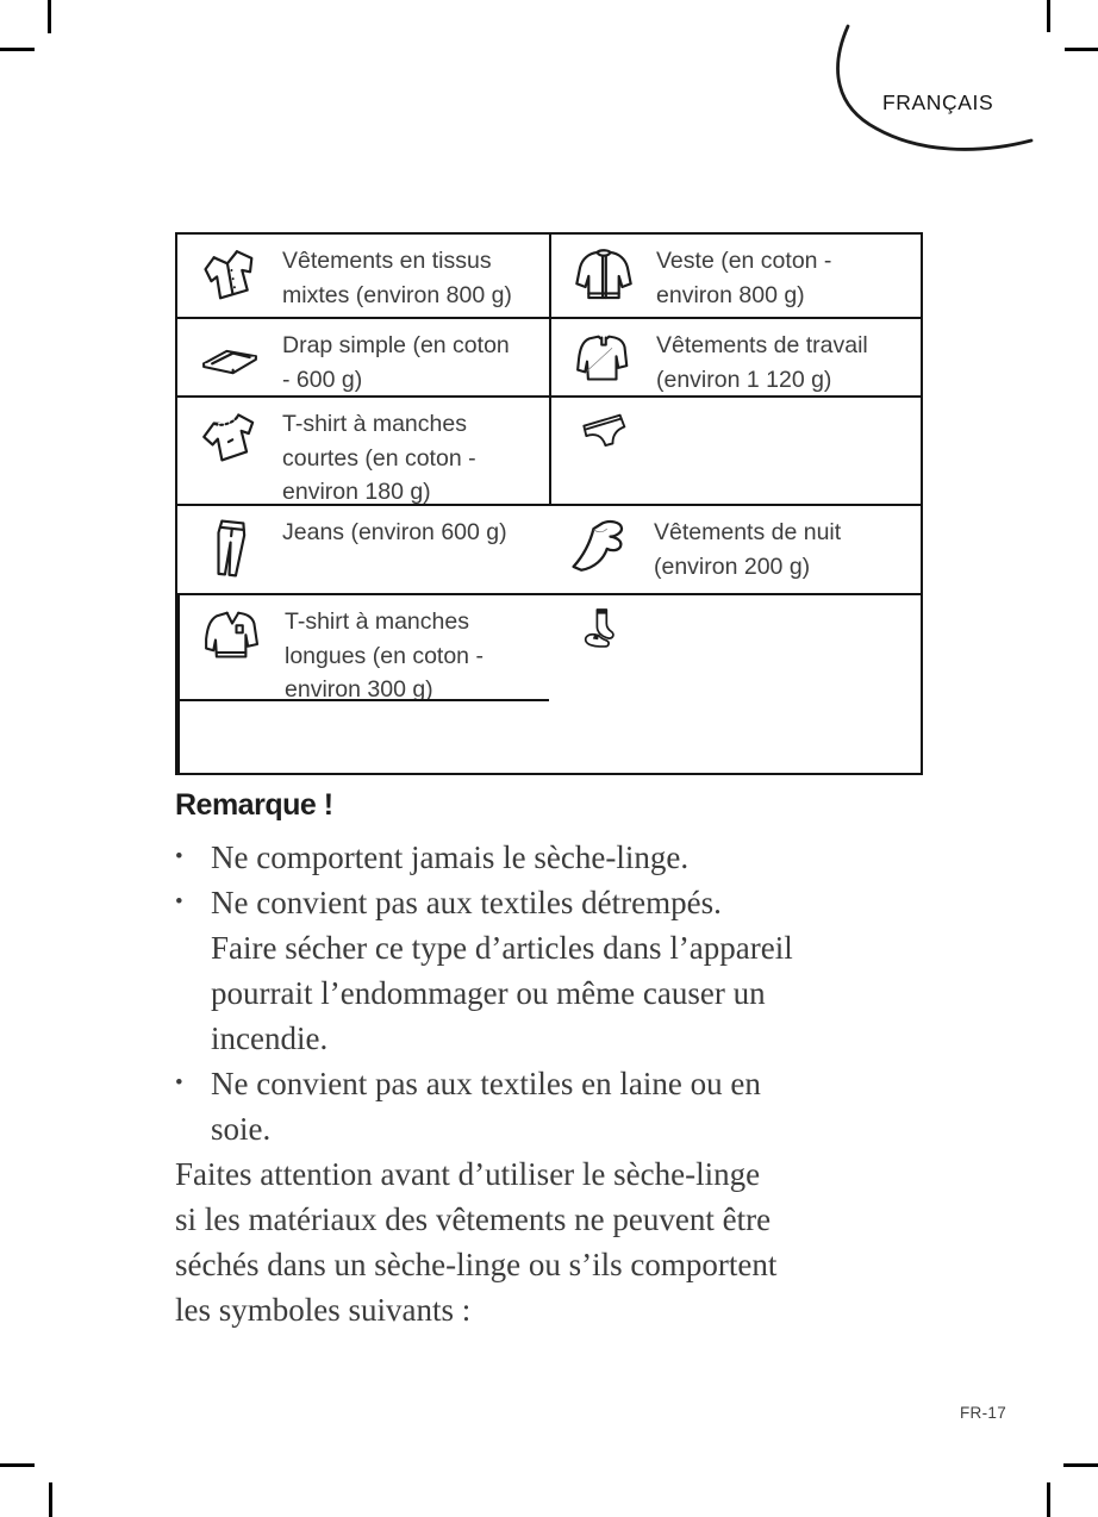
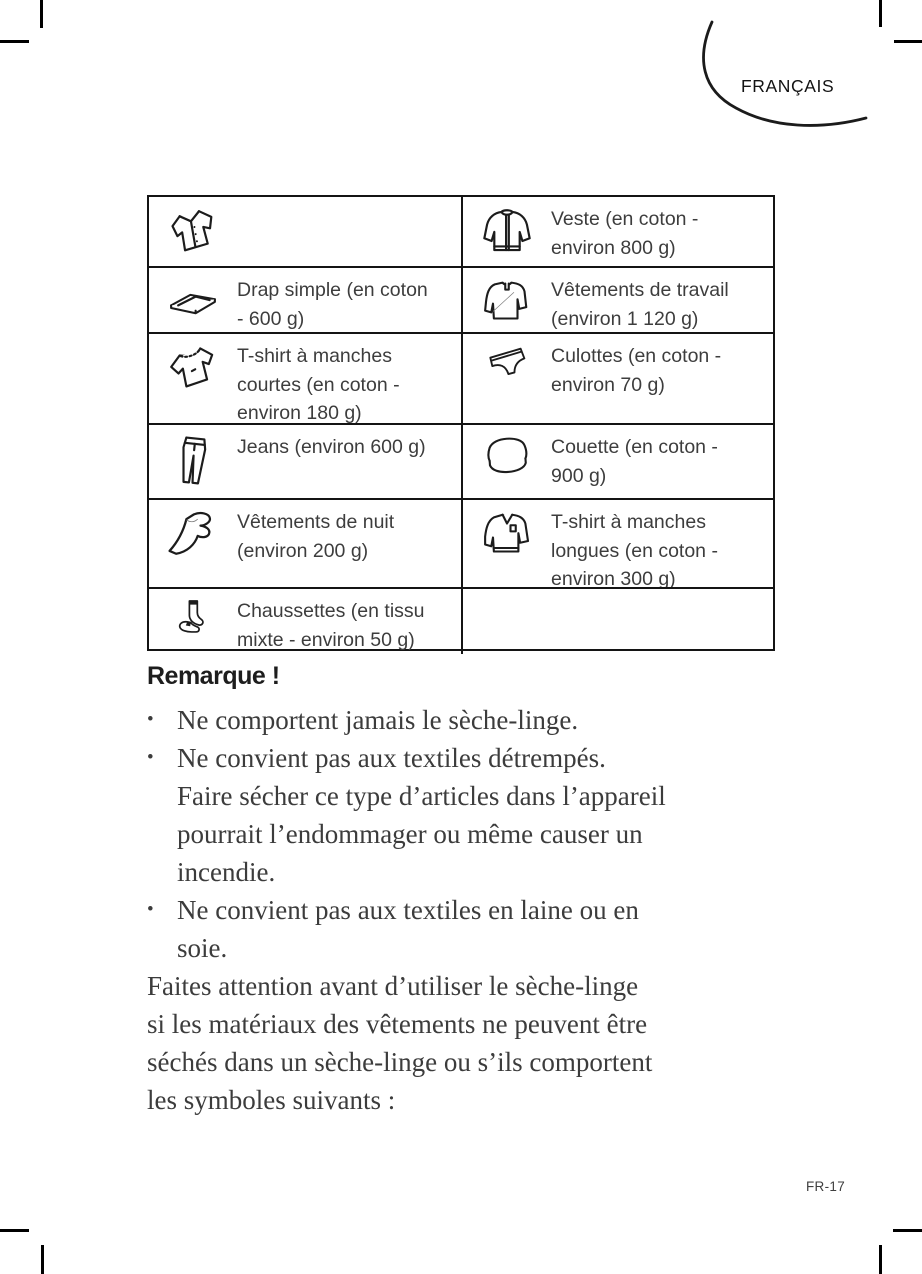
  FRANÇAIS
- Vêtements en tissus
- mixtes (environ 800 g)
  Veste (en coton -
  environ 800 g)
  Drap simple (en coton
  - 600 g)
  Vêtements de travail
  (environ 1 120 g)
  T-shirt à manches
  courtes (en coton -
  environ 180 g)
+ Culottes (en coton -
+ environ 70 g)
  Jeans (environ 600 g)
+ Couette (en coton -
+ 900 g)
  Vêtements de nuit
  (environ 200 g)
  T-shirt à manches
  longues (en coton -
  environ 300 g)
+ Chaussettes (en tissu
+ mixte - environ 50 g)
  Remarque !
  •
  Ne comportent jamais le sèche-linge.
  •
  Ne convient pas aux textiles détrempés.
  Faire sécher ce type d’articles dans l’appareil
  pourrait l’endommager ou même causer un
  incendie.
  •
  Ne convient pas aux textiles en laine ou en
  soie.
  Faites attention avant d’utiliser le sèche-linge
  si les matériaux des vêtements ne peuvent être
  séchés dans un sèche-linge ou s’ils comportent
  les symboles suivants :
  FR-17
